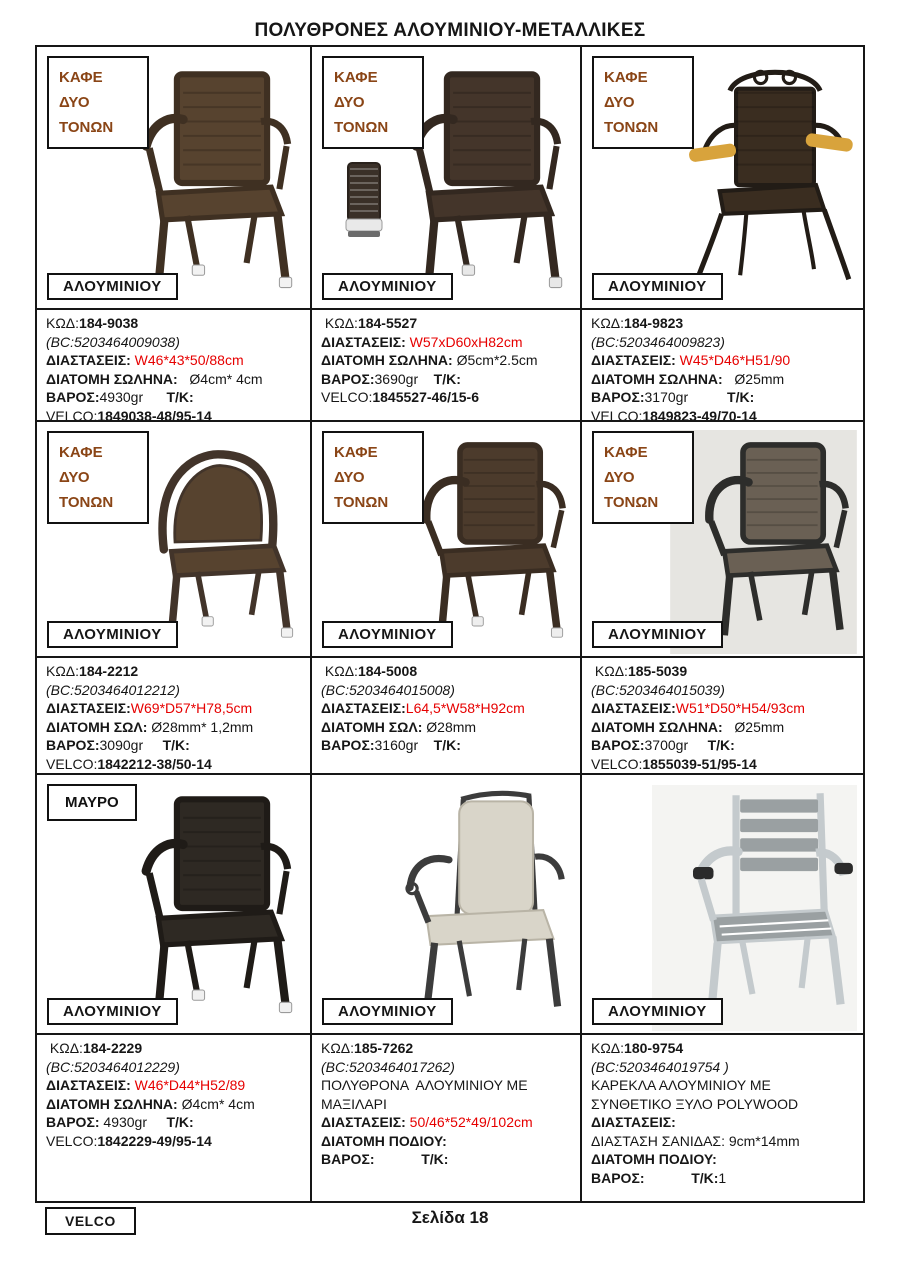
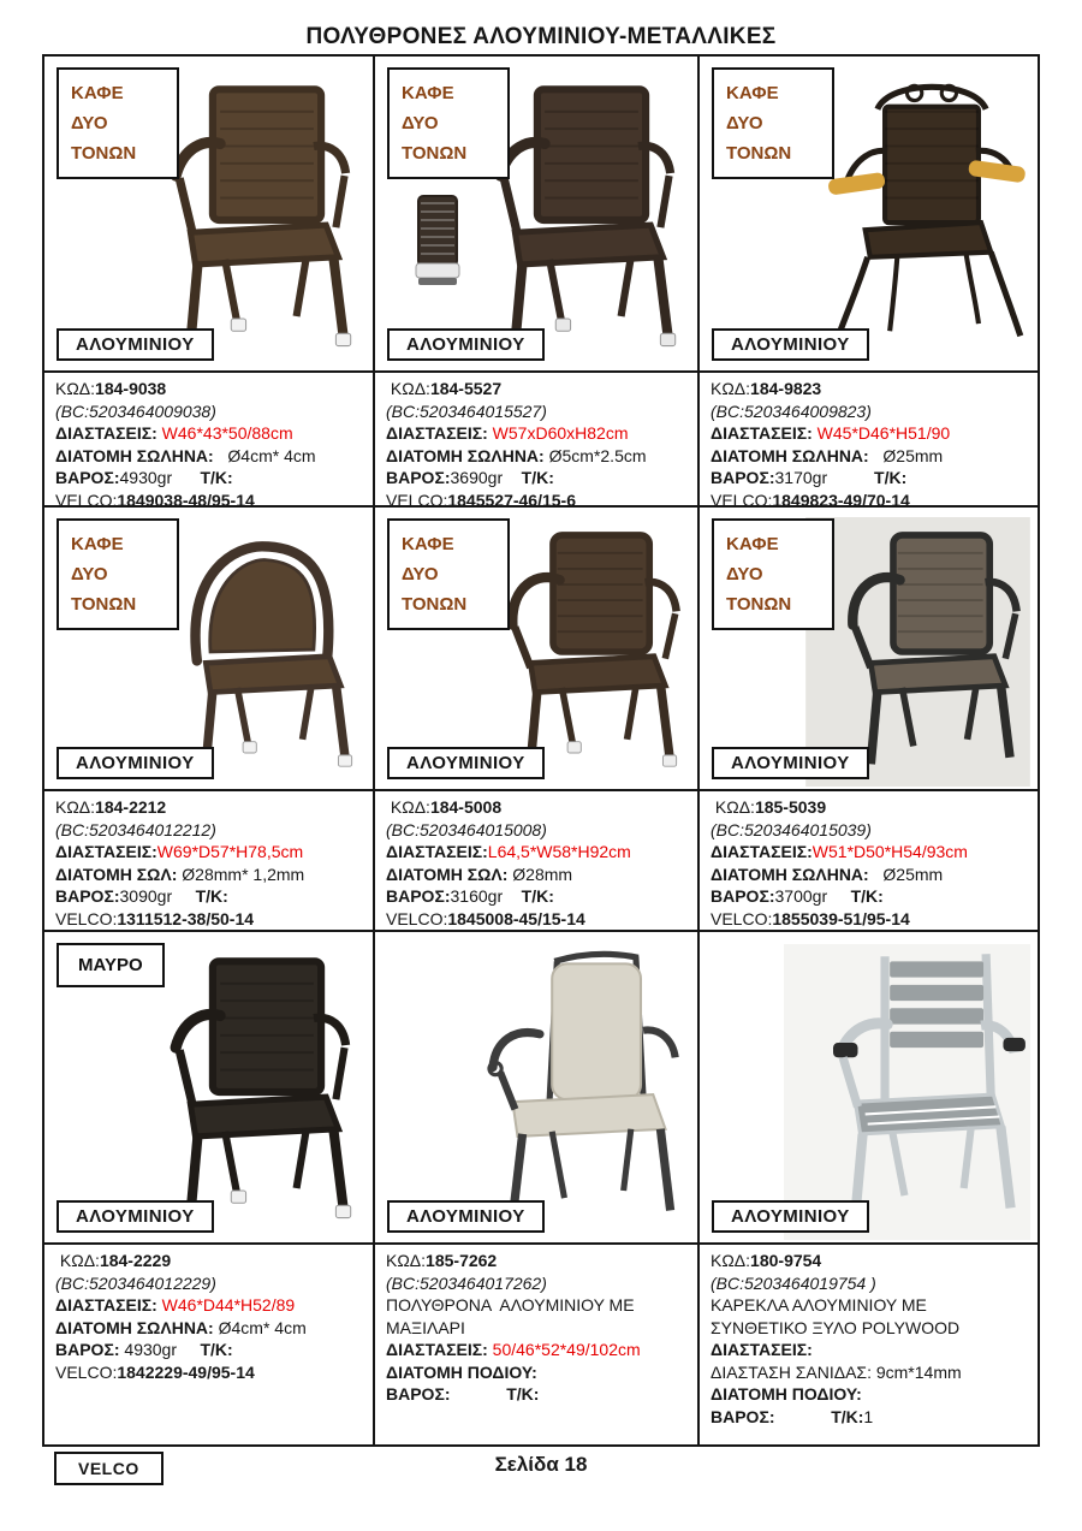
  ΠΟΛΥΘΡΟΝΕΣ ΑΛΟΥΜΙΝΙΟΥ-ΜΕΤΑΛΛΙΚΕΣ
  ΚΑΦΕ
  ΔΥΟ
  ΤΟΝΩΝ
  ΑΛΟΥΜΙΝΙΟΥ
  ΚΑΦΕ
  ΔΥΟ
  ΤΟΝΩΝ
  ΑΛΟΥΜΙΝΙΟΥ
  ΚΑΦΕ
  ΔΥΟ
  ΤΟΝΩΝ
  ΑΛΟΥΜΙΝΙΟΥ
  ΚΩΔ:184-9038
  (BC:5203464009038)
  ΔΙΑΣΤΑΣΕΙΣ: W46*43*50/88cm
  ΔΙΑΤΟΜΗ ΣΩΛΗΝΑ: Ø4cm* 4cm
  ΒΑΡΟΣ:4930gr Τ/Κ:
  VELCO:1849038-48/95-14
  ΚΩΔ:184-5527
+ (BC:5203464015527)
  ΔΙΑΣΤΑΣΕΙΣ: W57xD60xH82cm
  ΔΙΑΤΟΜΗ ΣΩΛΗΝΑ: Ø5cm*2.5cm
  ΒΑΡΟΣ:3690gr Τ/Κ:
  VELCO:1845527-46/15-6
  ΚΩΔ:184-9823
  (BC:5203464009823)
  ΔΙΑΣΤΑΣΕΙΣ: W45*D46*H51/90
  ΔΙΑΤΟΜΗ ΣΩΛΗΝΑ: Ø25mm
  ΒΑΡΟΣ:3170gr Τ/Κ:
  VELCO:1849823-49/70-14
  ΚΑΦΕ
  ΔΥΟ
  ΤΟΝΩΝ
  ΑΛΟΥΜΙΝΙΟΥ
  ΚΑΦΕ
  ΔΥΟ
  ΤΟΝΩΝ
  ΑΛΟΥΜΙΝΙΟΥ
  ΚΑΦΕ
  ΔΥΟ
  ΤΟΝΩΝ
  ΑΛΟΥΜΙΝΙΟΥ
  ΚΩΔ:184-2212
  (BC:5203464012212)
  ΔΙΑΣΤΑΣΕΙΣ:W69*D57*H78,5cm
  ΔΙΑΤΟΜΗ ΣΩΛ: Ø28mm* 1,2mm
  ΒΑΡΟΣ:3090gr Τ/Κ:
- VELCO:1842212-38/50-14
+ VELCO:1311512-38/50-14
  ΚΩΔ:184-5008
  (BC:5203464015008)
  ΔΙΑΣΤΑΣΕΙΣ:L64,5*W58*H92cm
  ΔΙΑΤΟΜΗ ΣΩΛ: Ø28mm
  ΒΑΡΟΣ:3160gr Τ/Κ:
+ VELCO:1845008-45/15-14
  ΚΩΔ:185-5039
  (BC:5203464015039)
  ΔΙΑΣΤΑΣΕΙΣ:W51*D50*H54/93cm
  ΔΙΑΤΟΜΗ ΣΩΛΗΝΑ: Ø25mm
  ΒΑΡΟΣ:3700gr Τ/Κ:
  VELCO:1855039-51/95-14
  ΜΑΥΡΟ
  ΑΛΟΥΜΙΝΙΟΥ
  ΑΛΟΥΜΙΝΙΟΥ
  ΑΛΟΥΜΙΝΙΟΥ
  ΚΩΔ:184-2229
  (BC:5203464012229)
  ΔΙΑΣΤΑΣΕΙΣ: W46*D44*H52/89
  ΔΙΑΤΟΜΗ ΣΩΛΗΝΑ: Ø4cm* 4cm
  ΒΑΡΟΣ: 4930gr Τ/Κ:
  VELCO:1842229-49/95-14
  ΚΩΔ:185-7262
  (BC:5203464017262)
  ΠΟΛΥΘΡΟΝΑ ΑΛΟΥΜΙΝΙΟΥ ΜΕ
  ΜΑΞΙΛΑΡΙ
  ΔΙΑΣΤΑΣΕΙΣ: 50/46*52*49/102cm
  ΔΙΑΤΟΜΗ ΠΟΔΙΟΥ:
  ΒΑΡΟΣ: Τ/Κ:
  ΚΩΔ:180-9754
  (BC:5203464019754 )
  ΚΑΡΕΚΛΑ ΑΛΟΥΜΙΝΙΟΥ ΜΕ
  ΣΥΝΘΕΤΙΚΟ ΞΥΛΟ POLYWOOD
  ΔΙΑΣΤΑΣΕΙΣ:
  ΔΙΑΣΤΑΣΗ ΣΑΝΙΔΑΣ: 9cm*14mm
  ΔΙΑΤΟΜΗ ΠΟΔΙΟΥ:
  ΒΑΡΟΣ: Τ/Κ:1
  VELCO
  Σελίδα 18
